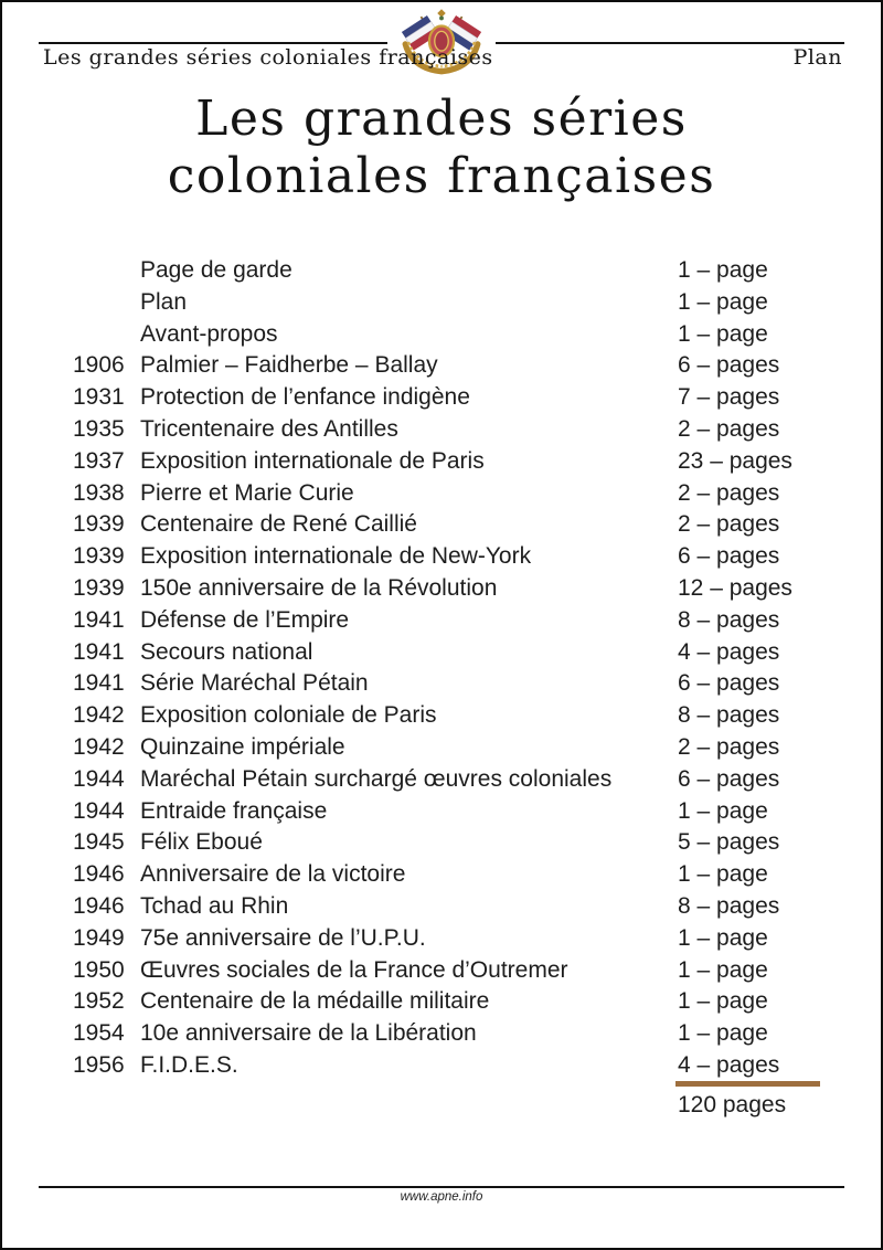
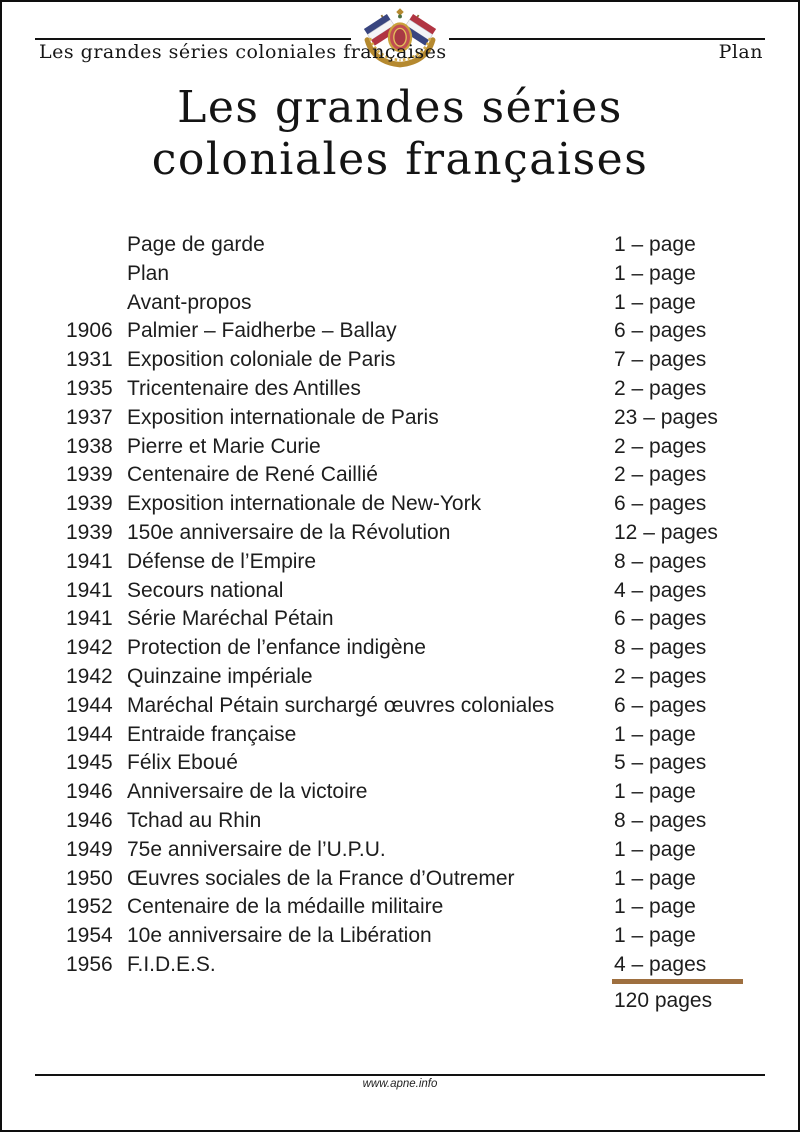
  Les grandes séries coloniales françaises
  Plan
  Les grandes séries
  coloniales françaises
  Page de garde
  1 – page
  Plan
  1 – page
  Avant-propos
  1 – page
  1906
  Palmier – Faidherbe – Ballay
  6 – pages
  1931
- Protection de l’enfance indigène
+ Exposition coloniale de Paris
  7 – pages
  1935
  Tricentenaire des Antilles
  2 – pages
  1937
  Exposition internationale de Paris
  23 – pages
  1938
  Pierre et Marie Curie
  2 – pages
  1939
  Centenaire de René Caillié
  2 – pages
  1939
  Exposition internationale de New-York
  6 – pages
  1939
  150e anniversaire de la Révolution
  12 – pages
  1941
  Défense de l’Empire
  8 – pages
  1941
  Secours national
  4 – pages
  1941
  Série Maréchal Pétain
  6 – pages
  1942
- Exposition coloniale de Paris
+ Protection de l’enfance indigène
  8 – pages
  1942
  Quinzaine impériale
  2 – pages
  1944
  Maréchal Pétain surchargé œuvres coloniales
  6 – pages
  1944
  Entraide française
  1 – page
  1945
  Félix Eboué
  5 – pages
  1946
  Anniversaire de la victoire
  1 – page
  1946
  Tchad au Rhin
  8 – pages
  1949
  75e anniversaire de l’U.P.U.
  1 – page
  1950
  Œuvres sociales de la France d’Outremer
  1 – page
  1952
  Centenaire de la médaille militaire
  1 – page
  1954
  10e anniversaire de la Libération
  1 – page
  1956
  F.I.D.E.S.
  4 – pages
  120 pages
  www.apne.info
